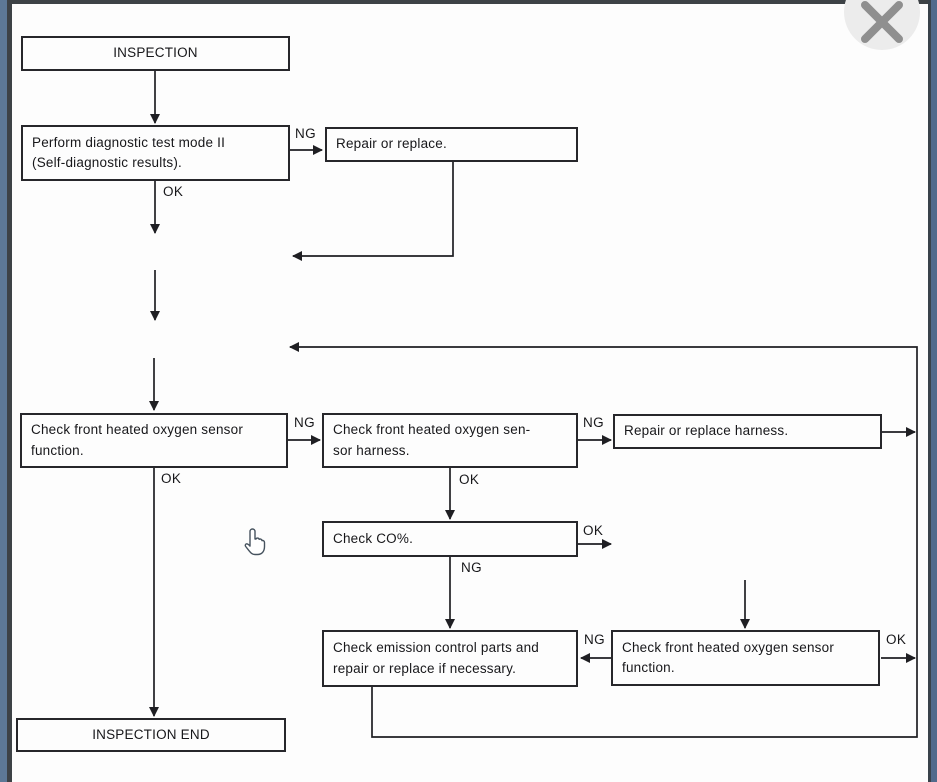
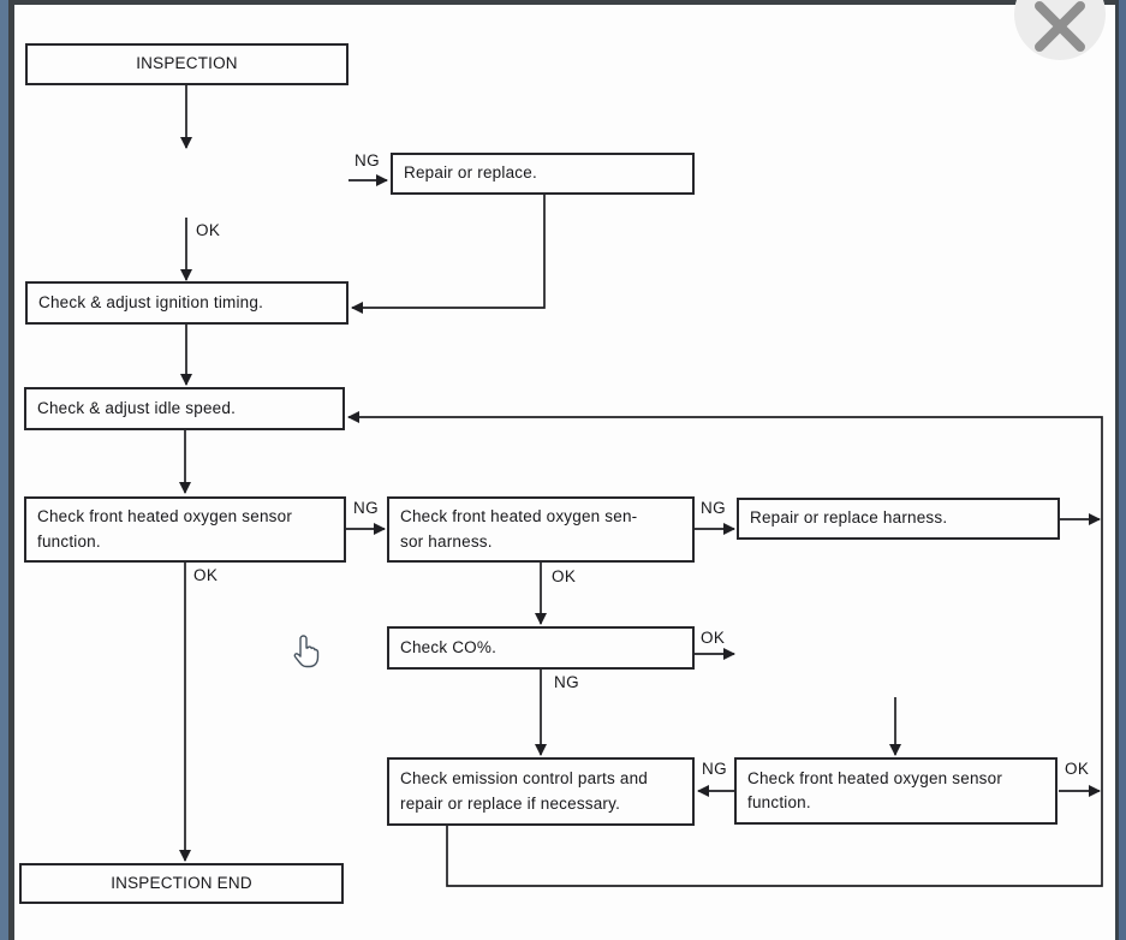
  INSPECTION
- Perform diagnostic test mode II
- (Self-diagnostic results).
  Repair or replace.
+ Check & adjust ignition timing.
+ Check & adjust idle speed.
  Check front heated oxygen sensor
  function.
  Check front heated oxygen sen-
  sor harness.
  Repair or replace harness.
  Check CO%.
  Check emission control parts and
  repair or replace if necessary.
  Check front heated oxygen sensor
  function.
  INSPECTION END
  NG
  OK
  NG
  OK
  NG
  OK
  OK
  NG
  NG
  OK
